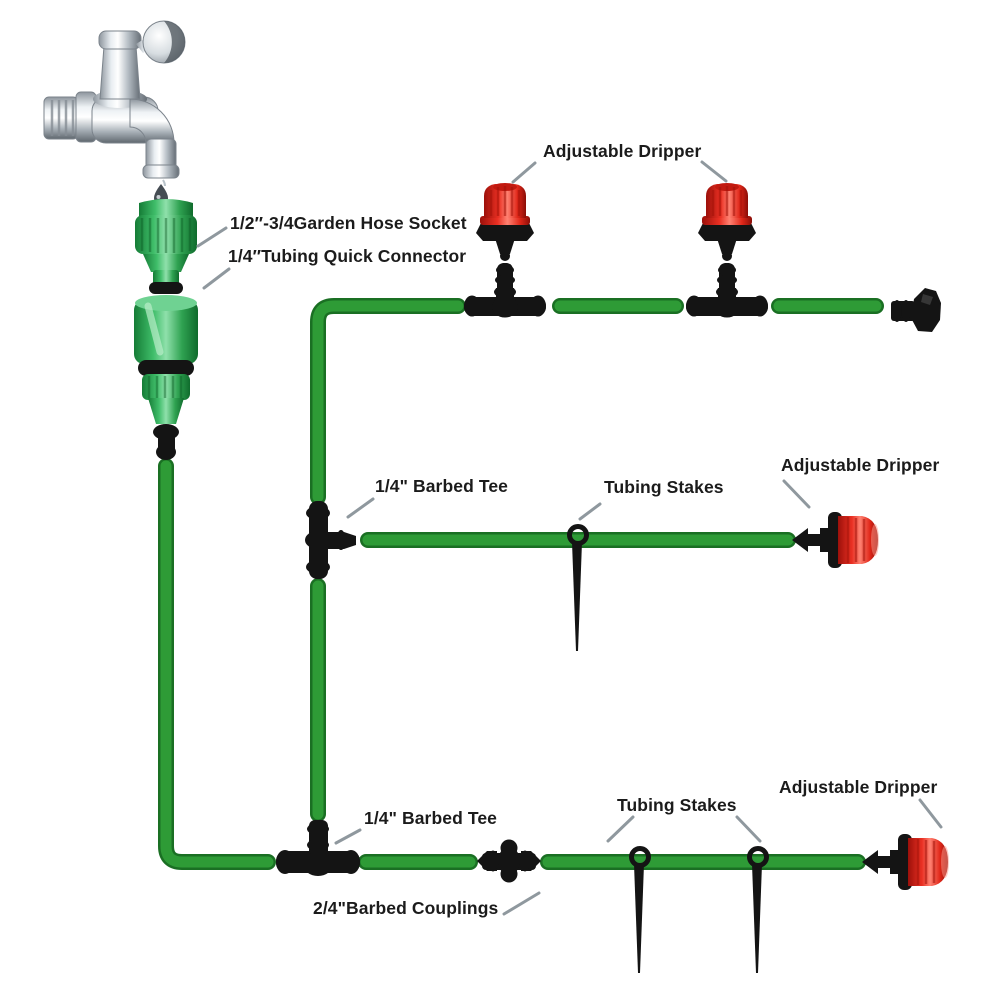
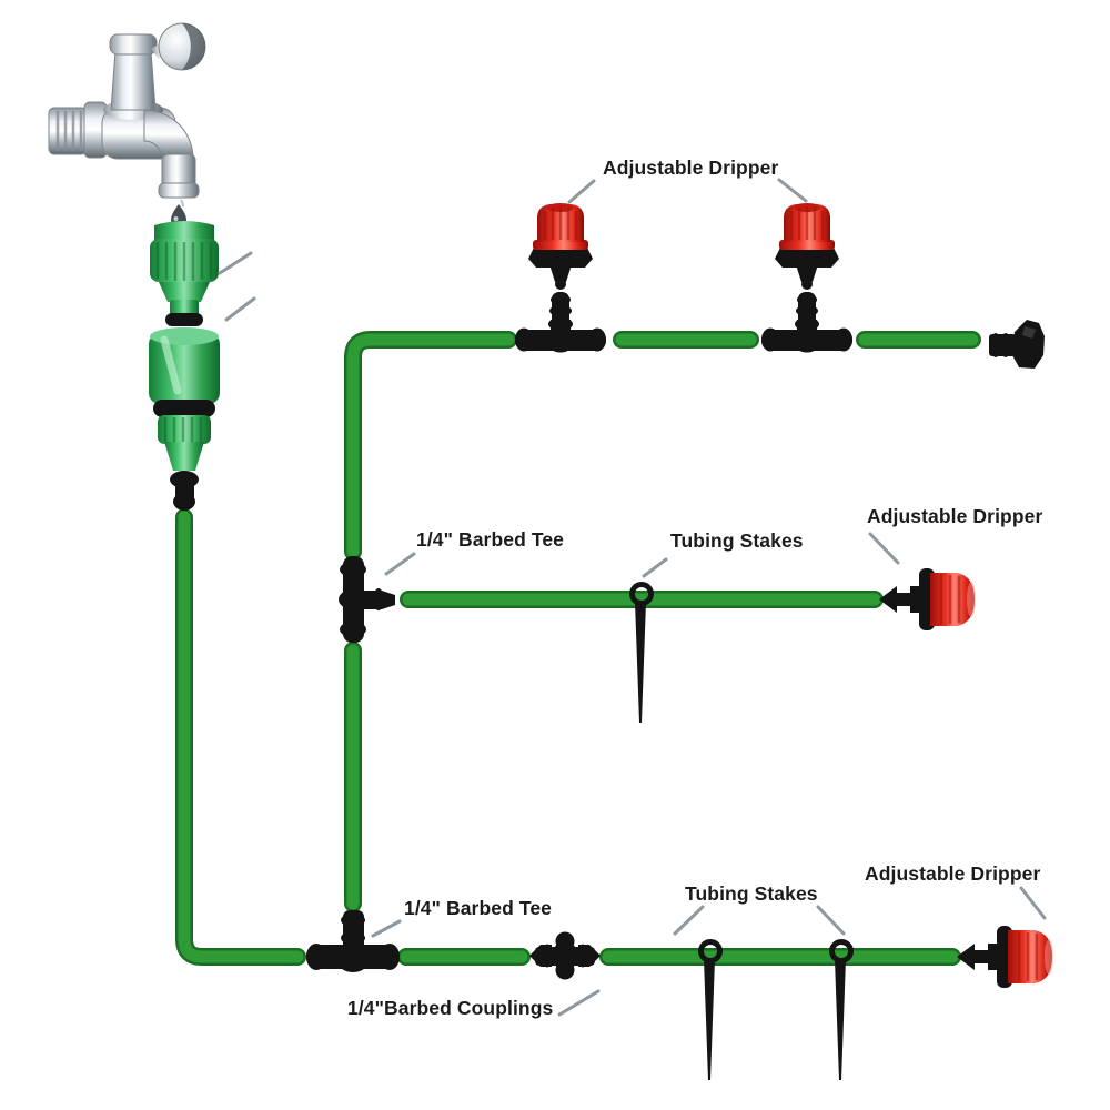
- 1/2″-3/4Garden Hose Socket
- 1/4″Tubing Quick Connector
  Adjustable Dripper
  1/4" Barbed Tee
  Tubing Stakes
  Adjustable Dripper
  Adjustable Dripper
  Tubing Stakes
  1/4" Barbed Tee
- 2/4"Barbed Couplings
+ 1/4"Barbed Couplings
